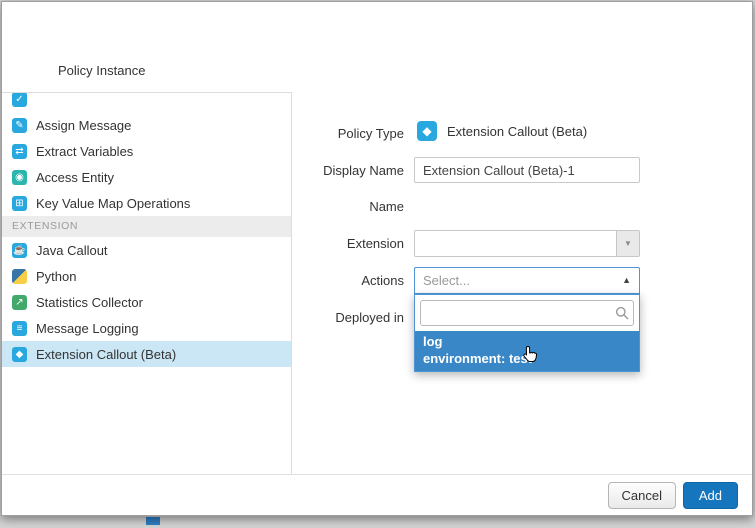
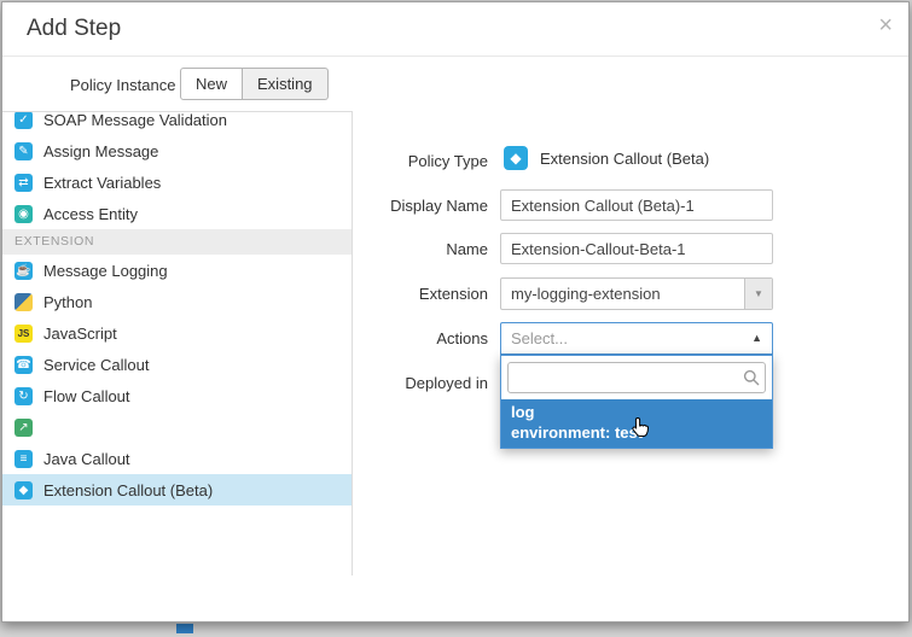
+ Add Step
+ ×
  Policy Instance
+ New
+ Existing
  ✓
+ SOAP Message Validation
  ✎
  Assign Message
  ⇄
  Extract Variables
  ◉
  Access Entity
- ⊞
- Key Value Map Operations
  EXTENSION
  ☕
- Java Callout
+ Message Logging
  Python
+ JS
+ JavaScript
+ ☎
+ Service Callout
+ ↻
+ Flow Callout
  ↗
- Statistics Collector
  ≡
- Message Logging
+ Java Callout
  ◆
  Extension Callout (Beta)
  Policy Type
  Display Name
  Name
  Extension
  Actions
  Deployed in
  ◆
  Extension Callout (Beta)
  Extension Callout (Beta)-1
+ Extension-Callout-Beta-1
+ my-logging-extension
  ▼
  Select...
  ▲
  log
  environment: tes
- Cancel
- Add
